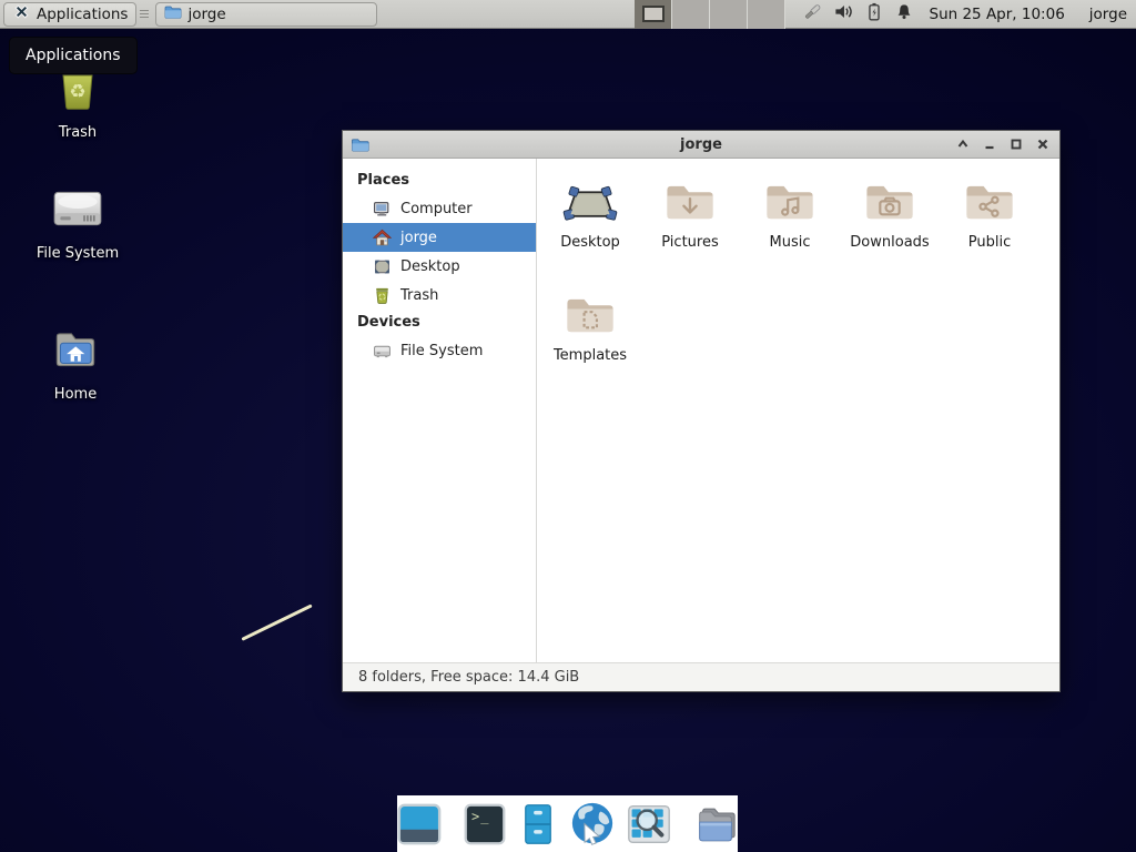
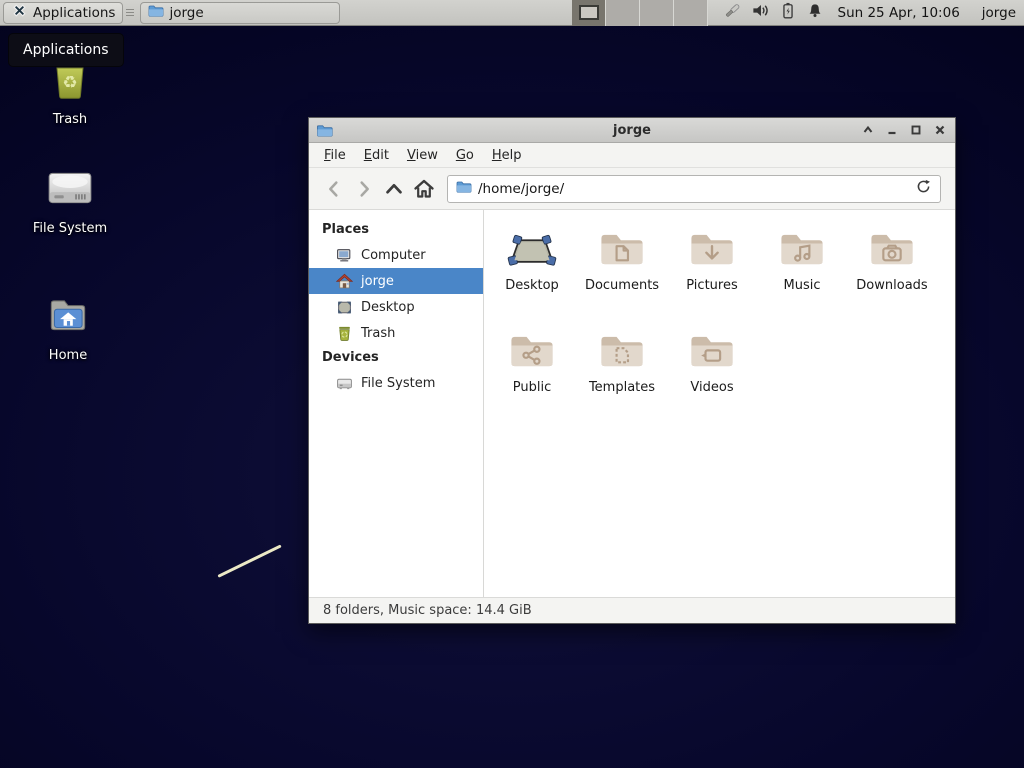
  Applications
  jorge
  Sun 25 Apr, 10:06
  jorge
  Applications
  ♻
  Trash
  File System
  Home
  jorge
+ File
+ Edit
+ View
+ Go
+ Help
+ /home/jorge/
  Places
  Computer
  jorge
  Desktop
  Trash
  Devices
  File System
  Desktop
+ Documents
  Pictures
  Music
  Downloads
  Public
  Templates
+ Videos
- 8 folders, Free space: 14.4 GiB
+ 8 folders, Music space: 14.4 GiB
- >_
